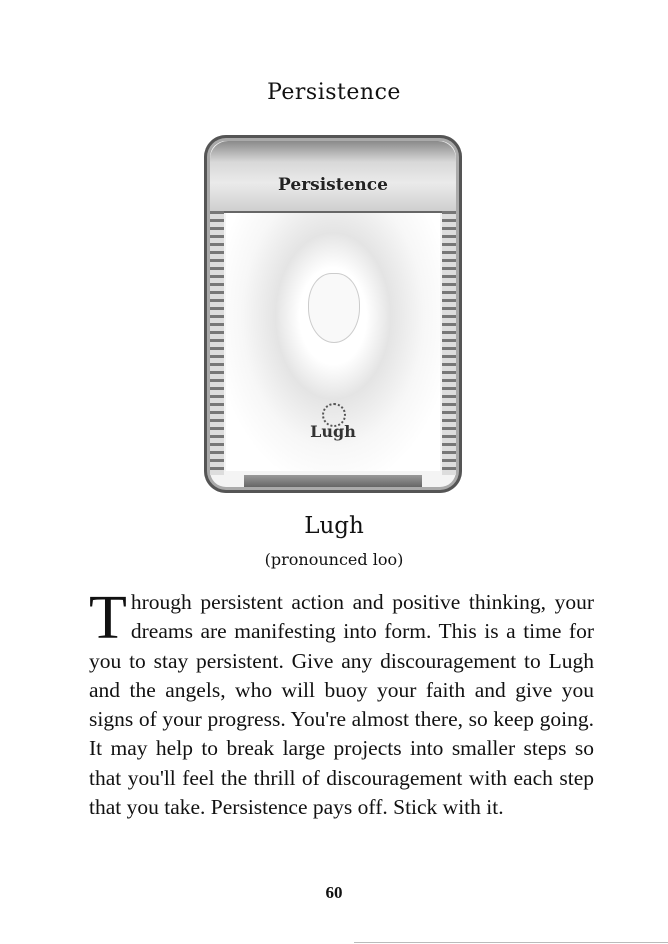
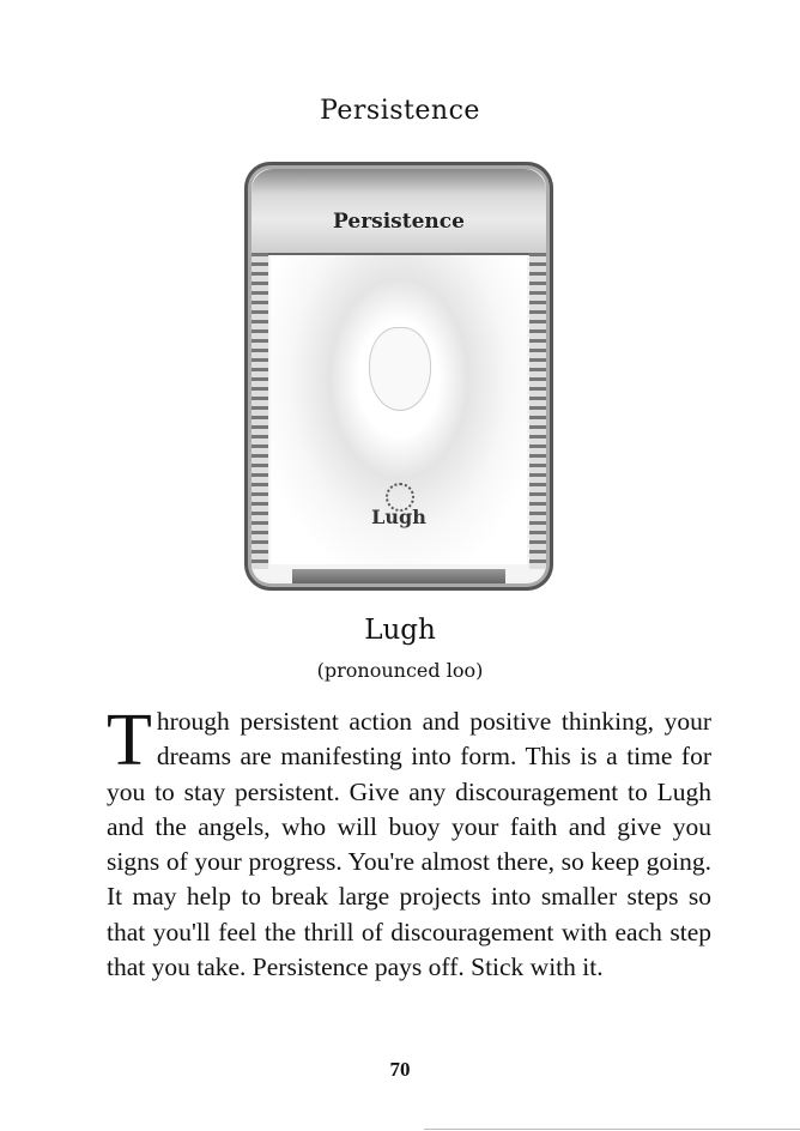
  Persistence
  Persistence
  Lugh
  Lugh
  (pronounced loo)
  T
  hrough persistent action and positive thinking, your dreams are manifesting into form. This is a time for you to stay persistent. Give any discouragement to Lugh and the angels, who will buoy your faith and give you signs of your progress. You're almost there, so keep going. It may help to break large projects into smaller steps so that you'll feel the thrill of discouragement with each step that you take. Persistence pays off. Stick with it.
- 60
+ 70
